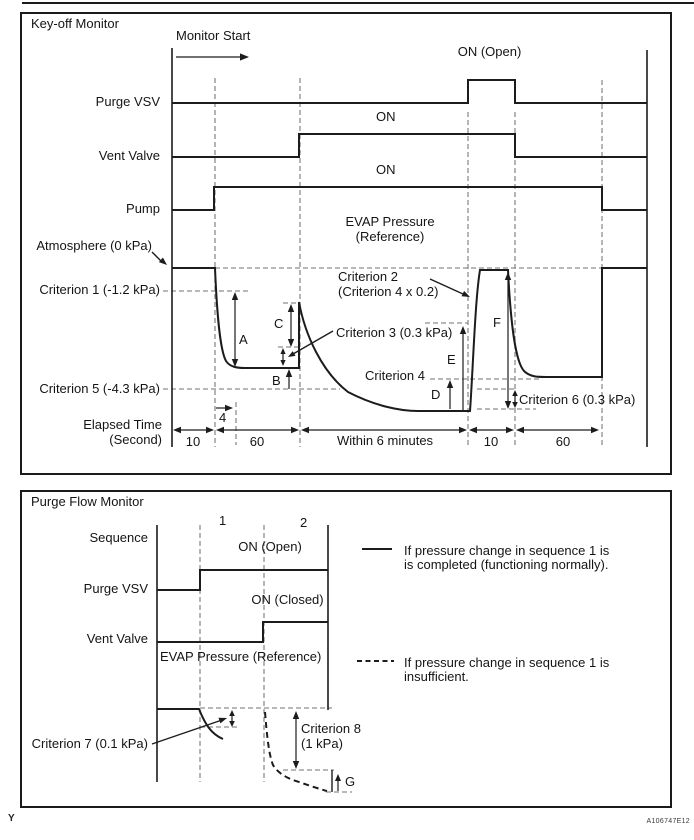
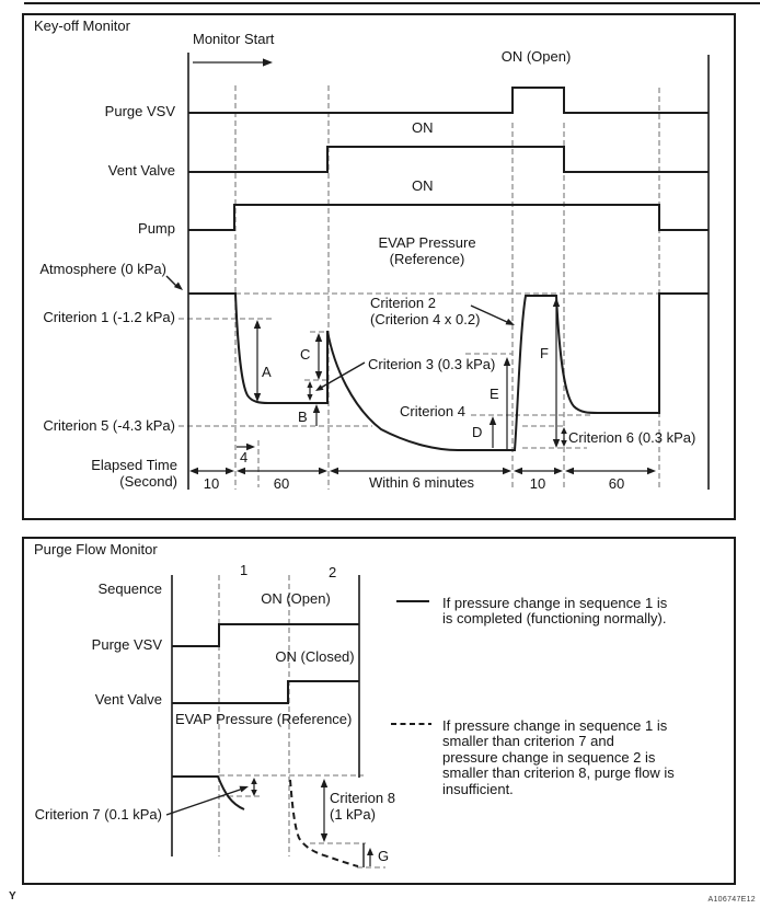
  Key-off Monitor
  Monitor Start
  Purge VSV
  Vent Valve
  Pump
  ON (Open)
  ON
  ON
  EVAP Pressure
  (Reference)
  Atmosphere (0 kPa)
  Criterion 1 (-1.2 kPa)
  Criterion 5 (-4.3 kPa)
  Criterion 2
  (Criterion 4 x 0.2)
  Criterion 3 (0.3 kPa)
  Criterion 4
  Criterion 6 (0.3 kPa)
  A
  B
  C
  D
  E
  F
  Elapsed Time
  (Second)
  4
  10
  60
  Within 6 minutes
  10
  60
  Purge Flow Monitor
  Sequence
  1
  2
  Purge VSV
  ON (Open)
  Vent Valve
  ON (Closed)
  EVAP Pressure (Reference)
  Criterion 7 (0.1 kPa)
  Criterion 8
  (1 kPa)
  G
  If pressure change in sequence 1 is
  is completed (functioning normally).
  If pressure change in sequence 1 is
+ smaller than criterion 7 and
+ pressure change in sequence 2 is
+ smaller than criterion 8, purge flow is
  insufficient.
  Y
